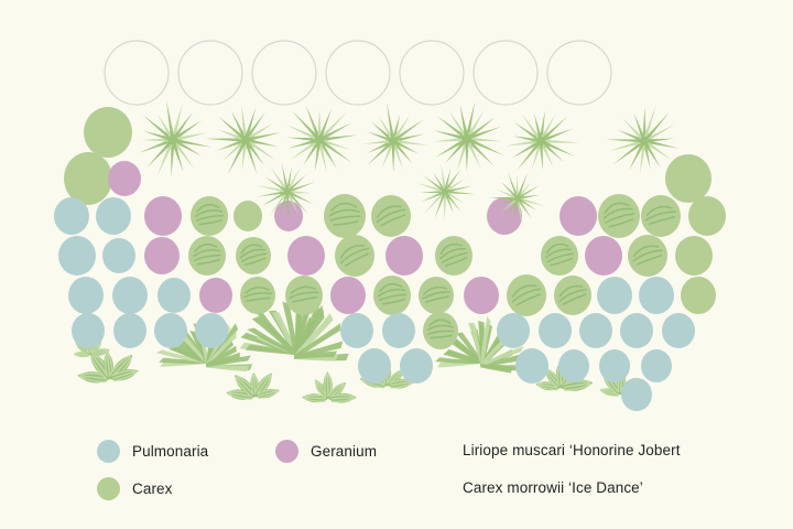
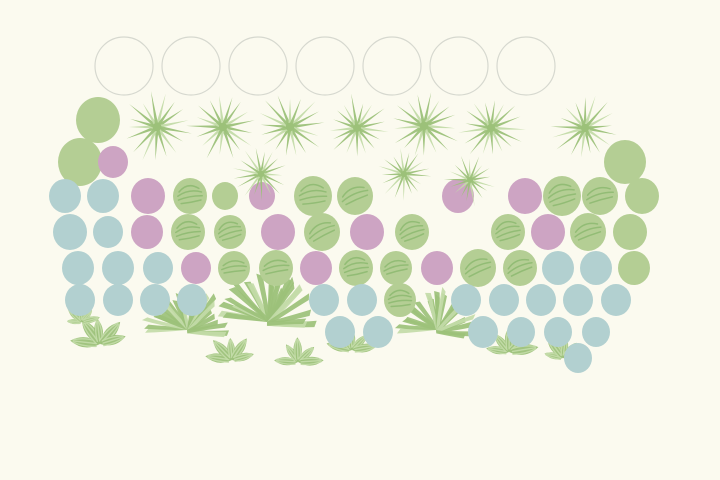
- Pulmonaria
- Geranium
- Carex
- Liriope muscari ‘Honorine Jobert
- Carex morrowii ‘Ice Dance’
